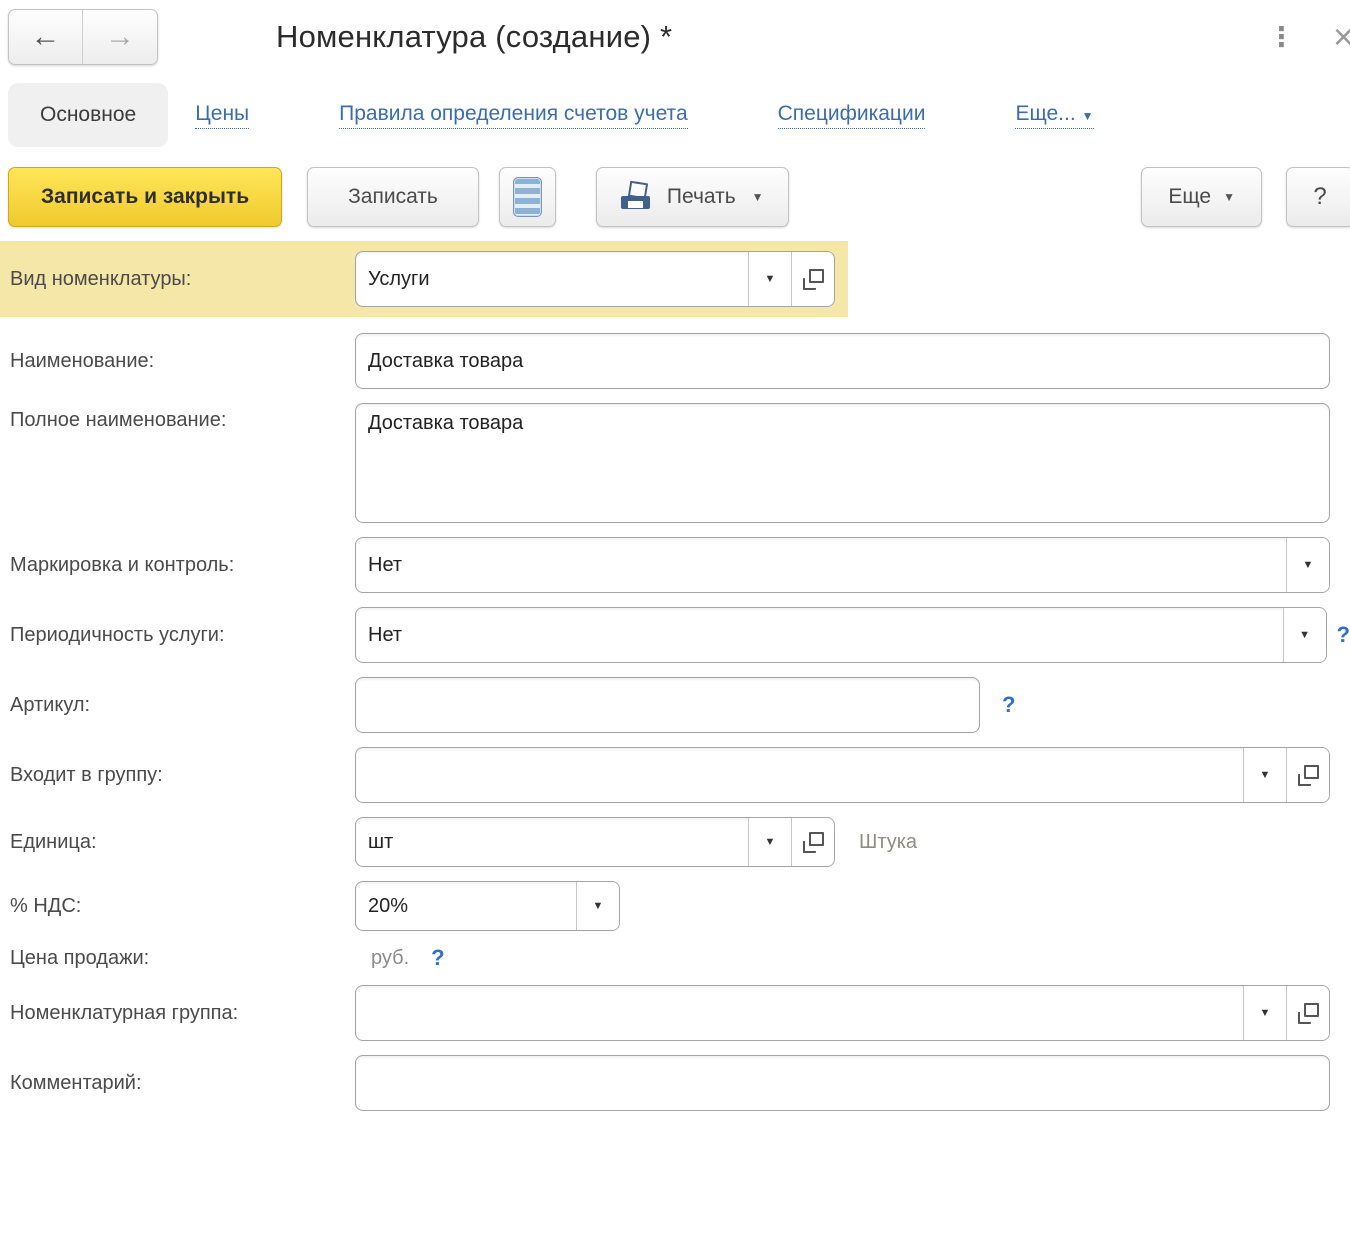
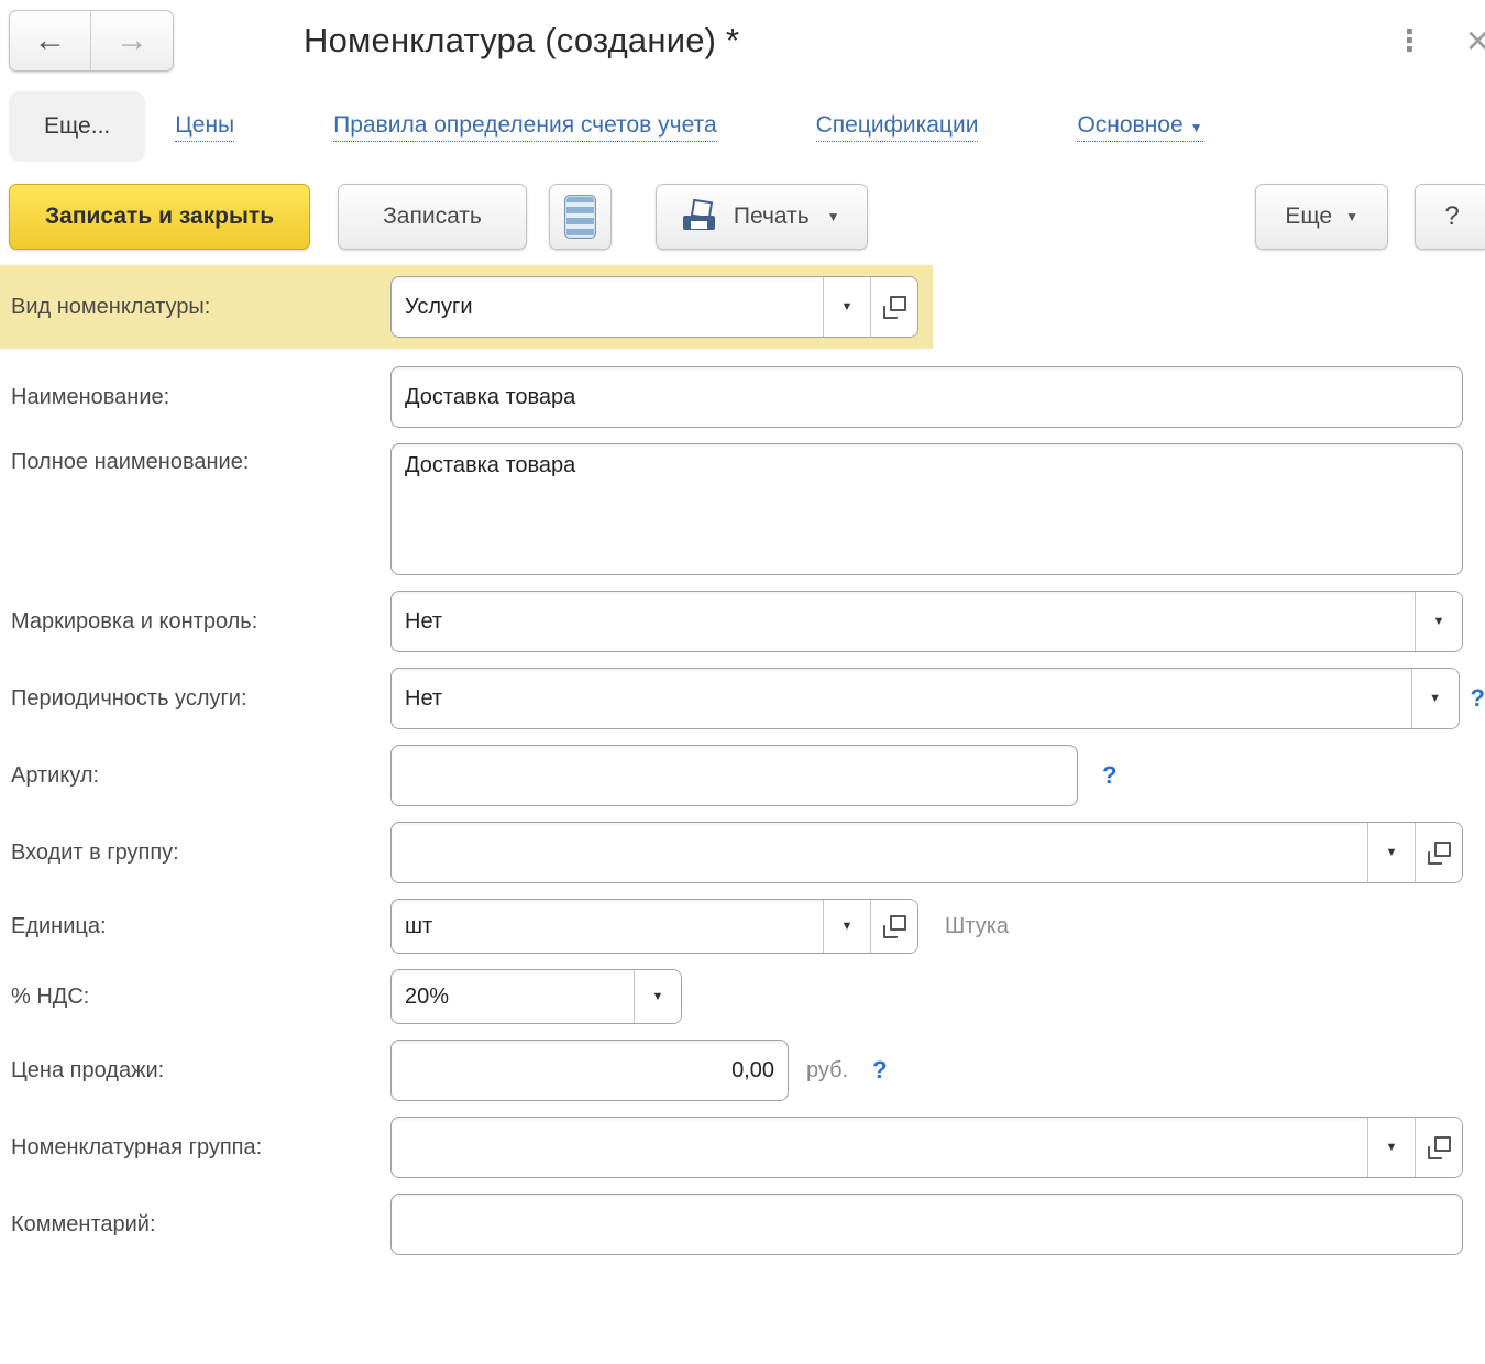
  ←
  →
  Номенклатура (создание) *
  ⋮
  ×
- Основное
+ Еще...
  Цены
  Правила определения счетов учета
  Спецификации
- Еще... ▼
+ Основное ▼
  Записать и закрыть
  Записать
  Печать
  ▼
  Еще
  ▼
  ?
  Вид номенклатуры:
  Услуги
  ▼
  Наименование:
  Доставка товара
  Полное наименование:
  Доставка товара
  Маркировка и контроль:
  Нет
  ▼
  Периодичность услуги:
  Нет
  ▼
  ?
  Артикул:
  ?
  Входит в группу:
  ▼
  Единица:
  шт
  ▼
  Штука
  % НДС:
  20%
  ▼
  Цена продажи:
+ 0,00
  руб.
  ?
  Номенклатурная группа:
  ▼
  Комментарий:
